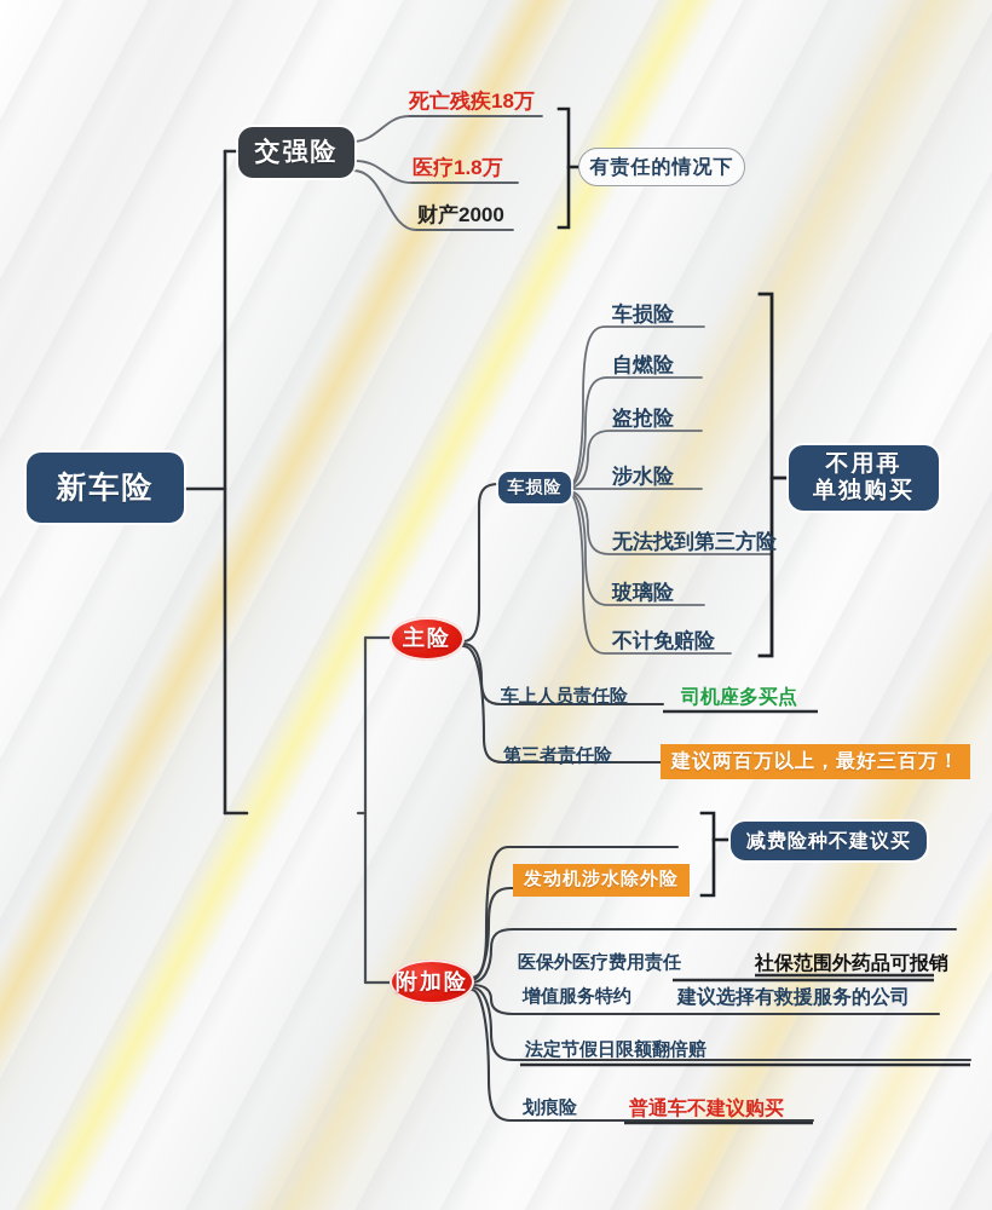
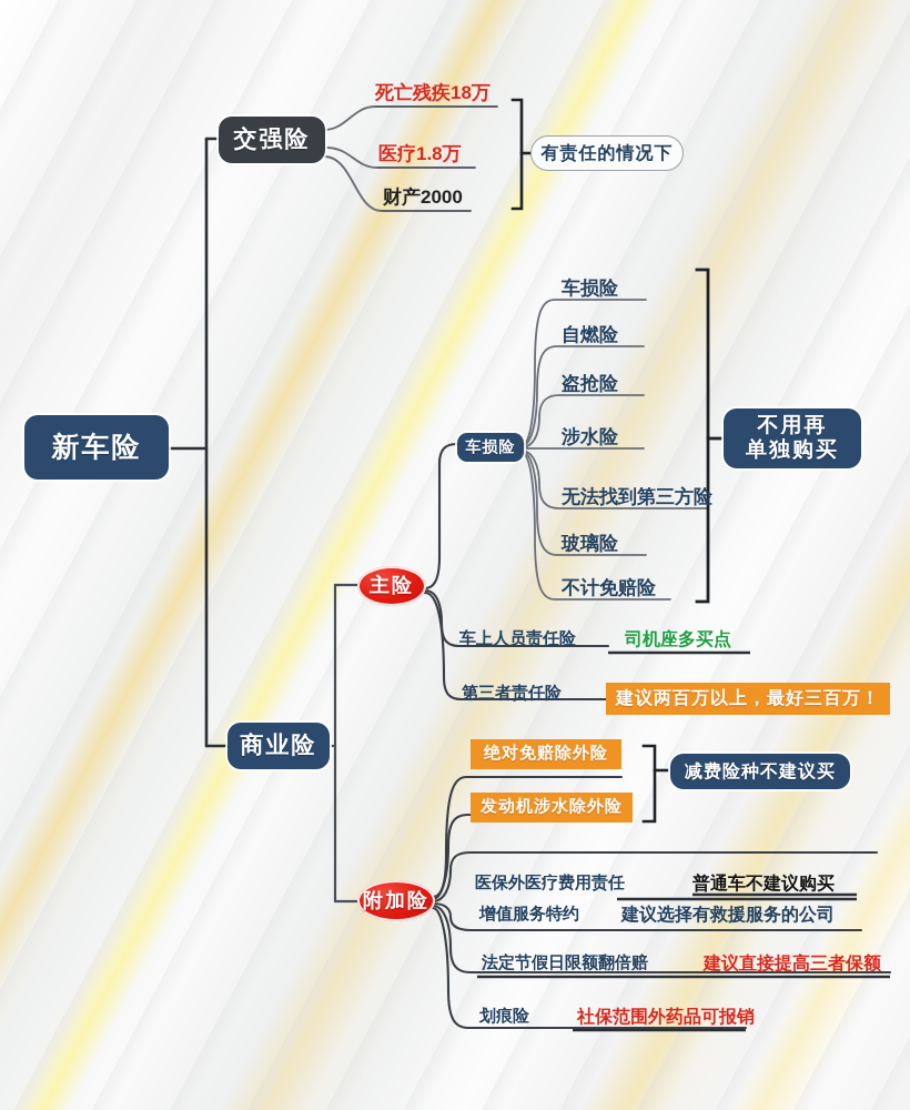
  新车险
  交强险
  死亡残疾18万
  医疗1.8万
  财产2000
  有责任的情况下
+ 商业险
  主险
  车损险
  车损险
  自燃险
  盗抢险
  涉水险
  无法找到第三方险
  玻璃险
  不计免赔险
  不用再
  单独购买
  车上人员责任险
  司机座多买点
  第三者责任险
  建议两百万以上，最好三百万！
  附加险
+ 绝对免赔除外险
  发动机涉水除外险
  减费险种不建议买
  医保外医疗费用责任
- 社保范围外药品可报销
+ 普通车不建议购买
  增值服务特约
  建议选择有救援服务的公司
  法定节假日限额翻倍赔
+ 建议直接提高三者保额
  划痕险
- 普通车不建议购买
+ 社保范围外药品可报销
